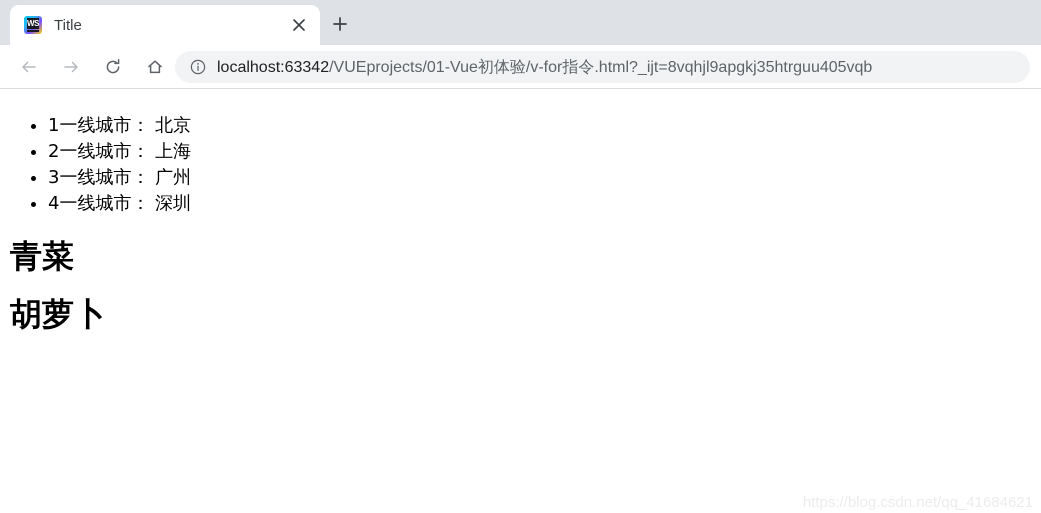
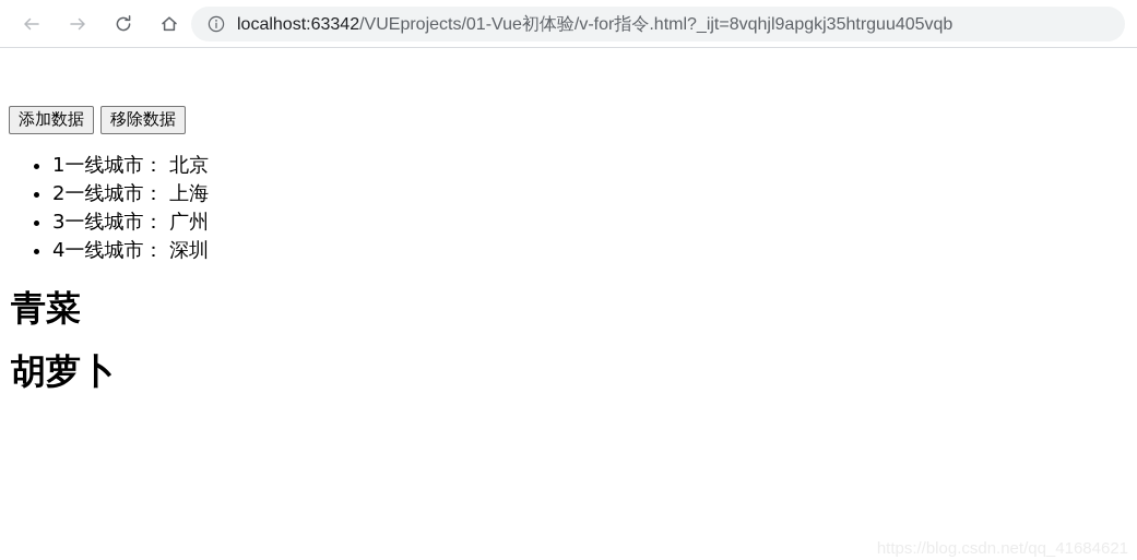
- WS
- Title
  localhost:63342/VUEprojects/01-Vue初体验/v-for指令.html?_ijt=8vqhjl9apgkj35htrguu405vqb
+ 添加数据 移除数据
  1一线城市： 北京
  2一线城市： 上海
  3一线城市： 广州
  4一线城市： 深圳
  青菜
  胡萝卜
